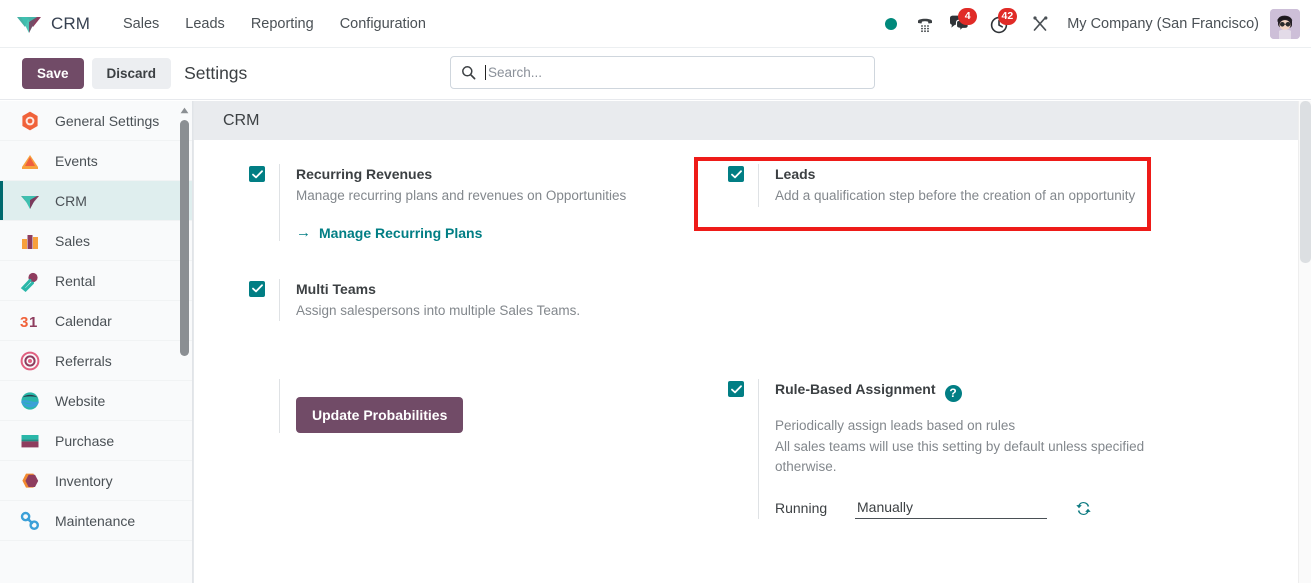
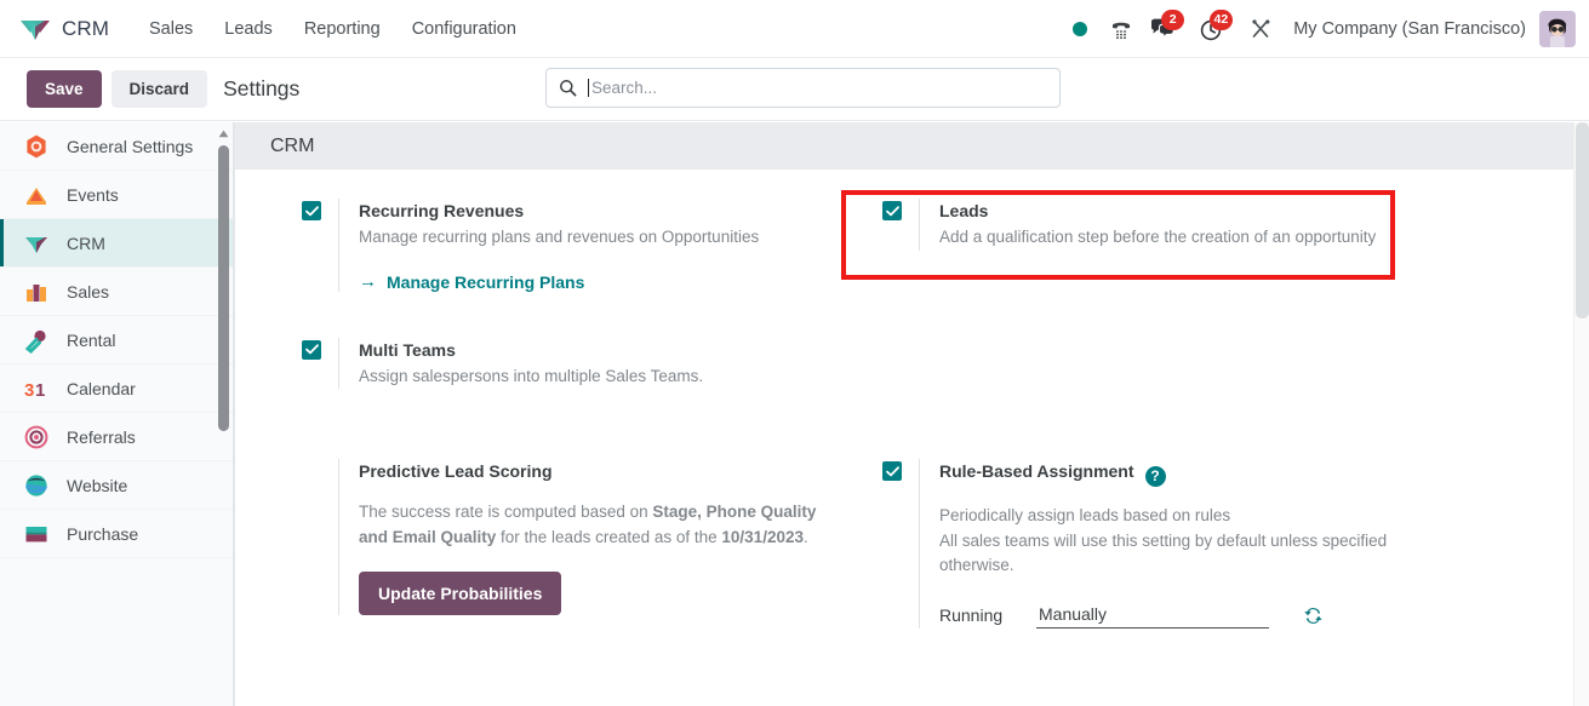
  CRM
  Sales
  Leads
  Reporting
  Configuration
- 4
+ 2
  42
  My Company (San Francisco)
  Save
  Discard
  Settings
  Search...
  General Settings
  Events
  CRM
  Sales
  Rental
  3
  1
  Calendar
  Referrals
  Website
  Purchase
- Inventory
- Maintenance
  CRM
  Recurring Revenues
  Manage recurring plans and revenues on Opportunities
  →
  Manage Recurring Plans
  Leads
  Add a qualification step before the creation of an opportunity
  Multi Teams
  Assign salespersons into multiple Sales Teams.
+ Predictive Lead Scoring
+ The success rate is computed based on Stage, Phone Quality and Email Quality for the leads created as of the 10/31/2023.
  Update Probabilities
  Rule-Based Assignment ?
  Periodically assign leads based on rules
  All sales teams will use this setting by default unless specified otherwise.
  Running
  Manually
